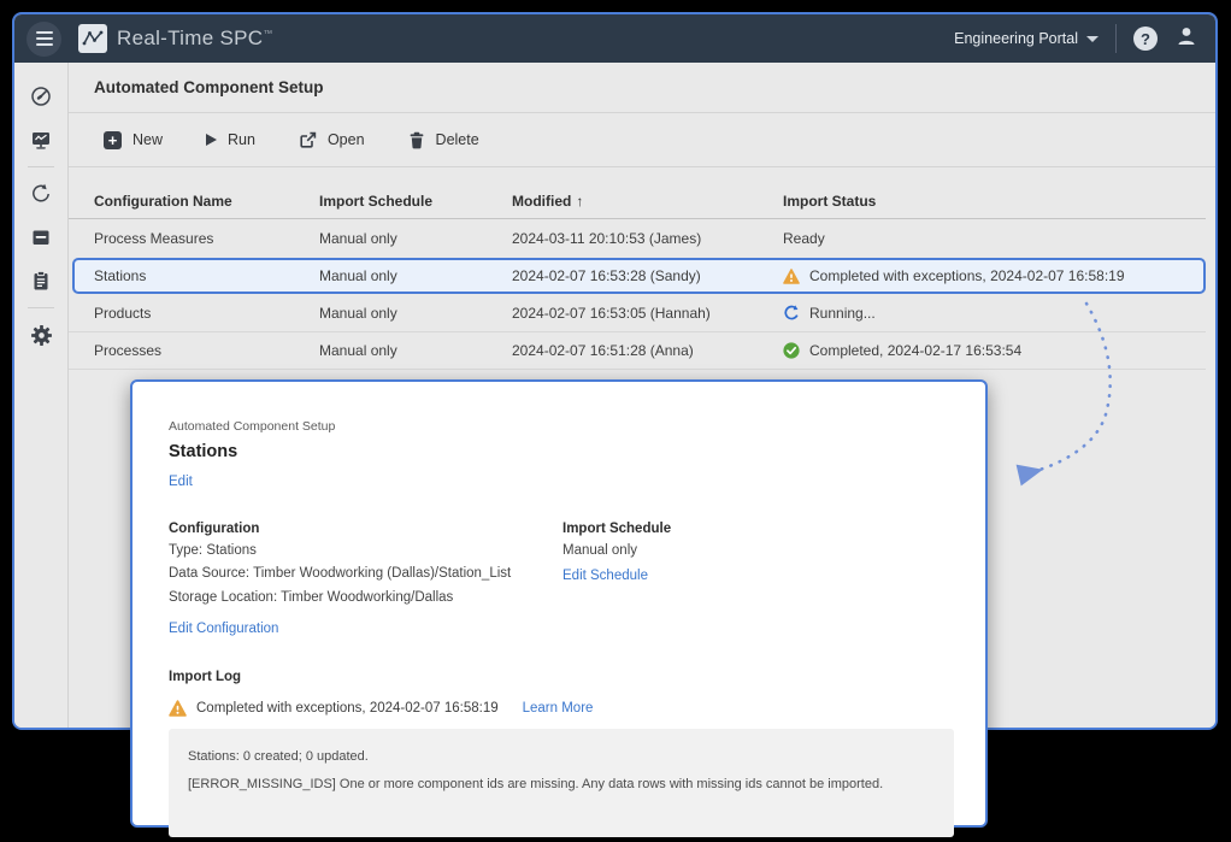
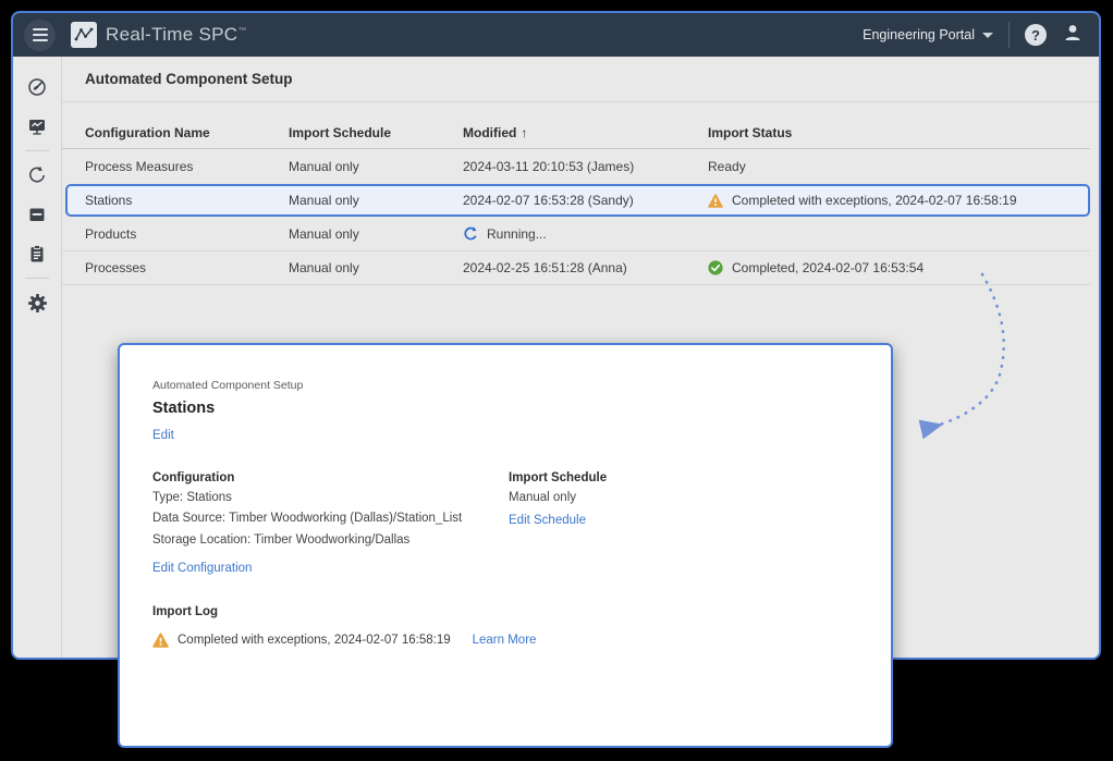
  Real-Time SPC™
  Engineering Portal
  ?
  Automated Component Setup
- +
- New
- Run
- Open
- Delete
  Configuration Name
  Import Schedule
  Modified ↑
  Import Status
  Process Measures
  Manual only
  2024-03-11 20:10:53 (James)
  Ready
  Stations
  Manual only
  2024-02-07 16:53:28 (Sandy)
  Completed with exceptions, 2024-02-07 16:58:19
  Products
  Manual only
- 2024-02-07 16:53:05 (Hannah)
  Running...
  Processes
  Manual only
- 2024-02-07 16:51:28 (Anna)
+ 2024-02-25 16:51:28 (Anna)
- Completed, 2024-02-17 16:53:54
+ Completed, 2024-02-07 16:53:54
  Automated Component Setup
  Stations
  Edit
  Configuration
  Type: Stations
  Data Source: Timber Woodworking (Dallas)/Station_List
  Storage Location: Timber Woodworking/Dallas
  Edit Configuration
  Import Schedule
  Manual only
  Edit Schedule
  Import Log
  Completed with exceptions, 2024-02-07 16:58:19
  Learn More
- Stations: 0 created; 0 updated.
- [ERROR_MISSING_IDS] One or more component ids are missing. Any data rows with missing ids cannot be imported.
